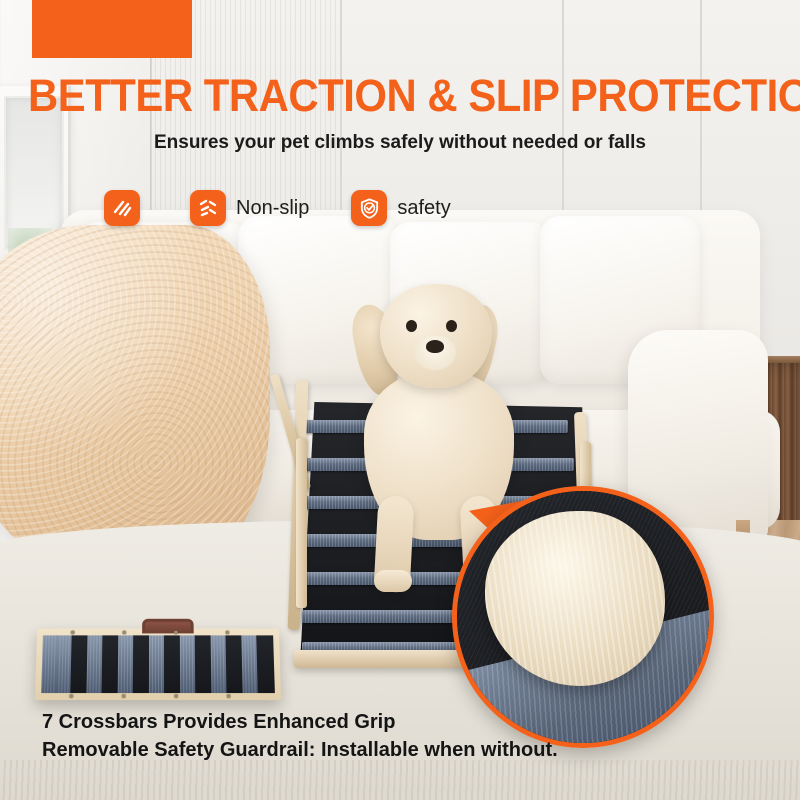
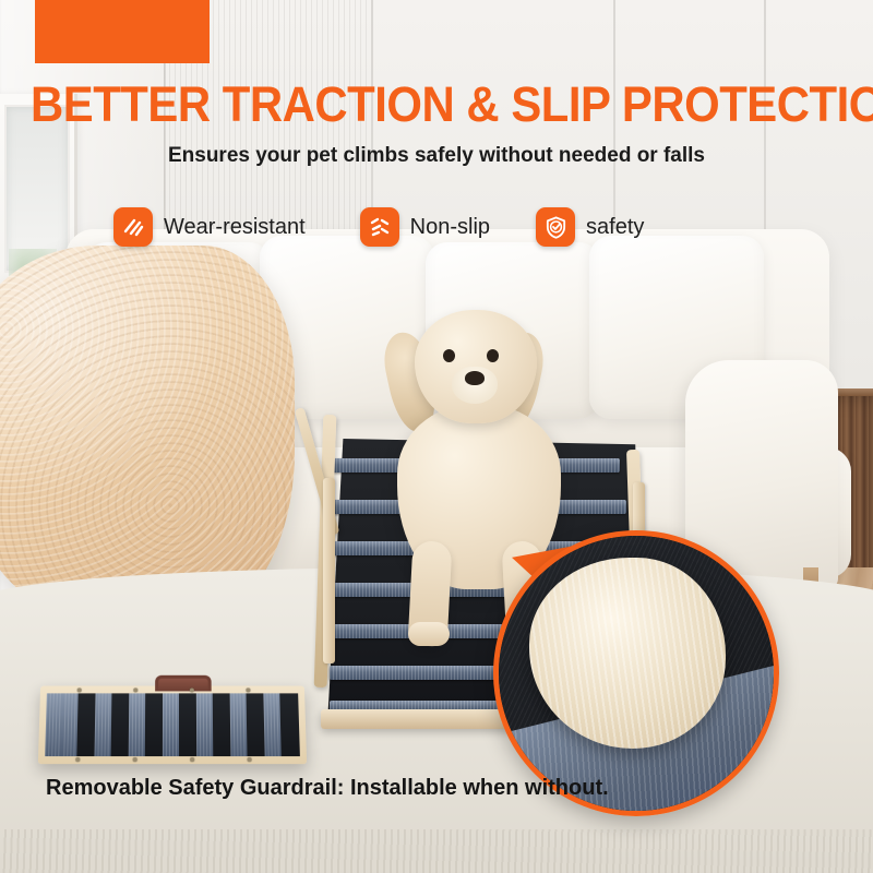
  BETTER TRACTION & SLIP PROTECTIO
  Ensures your pet climbs safely without needed or falls
+ Wear-resistant
  Non-slip
  safety
- 7 Crossbars Provides Enhanced Grip
  Removable Safety Guardrail: Installable when without.
